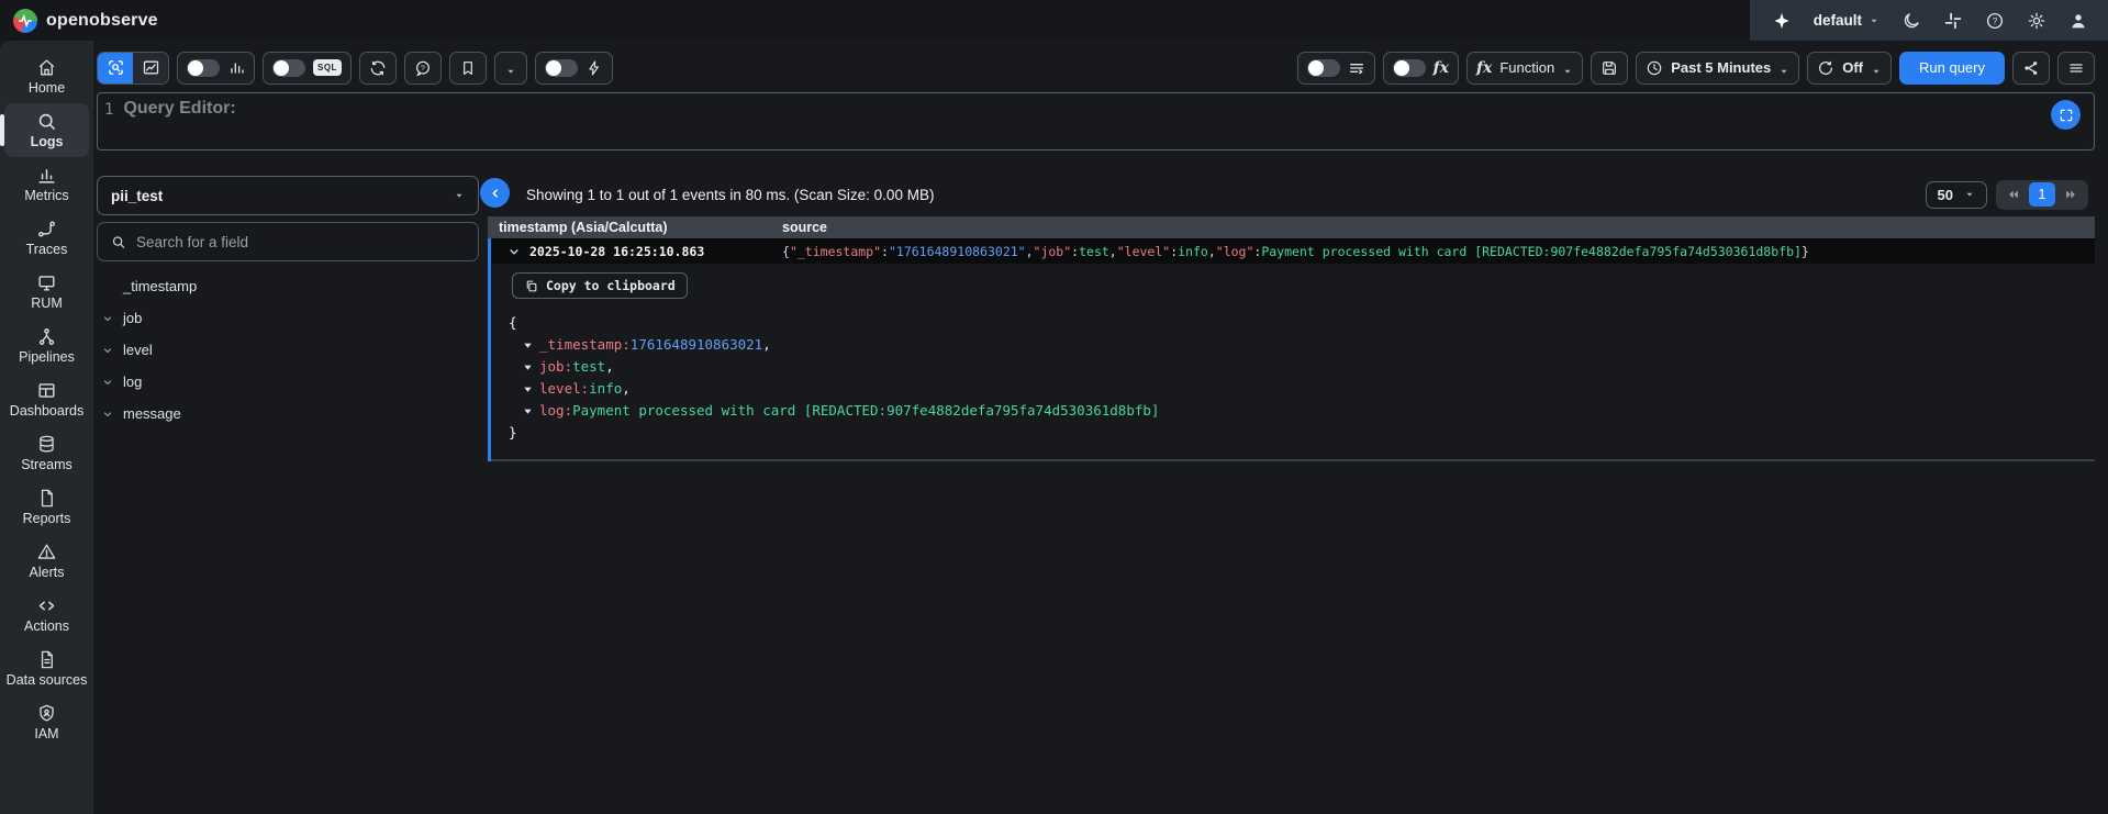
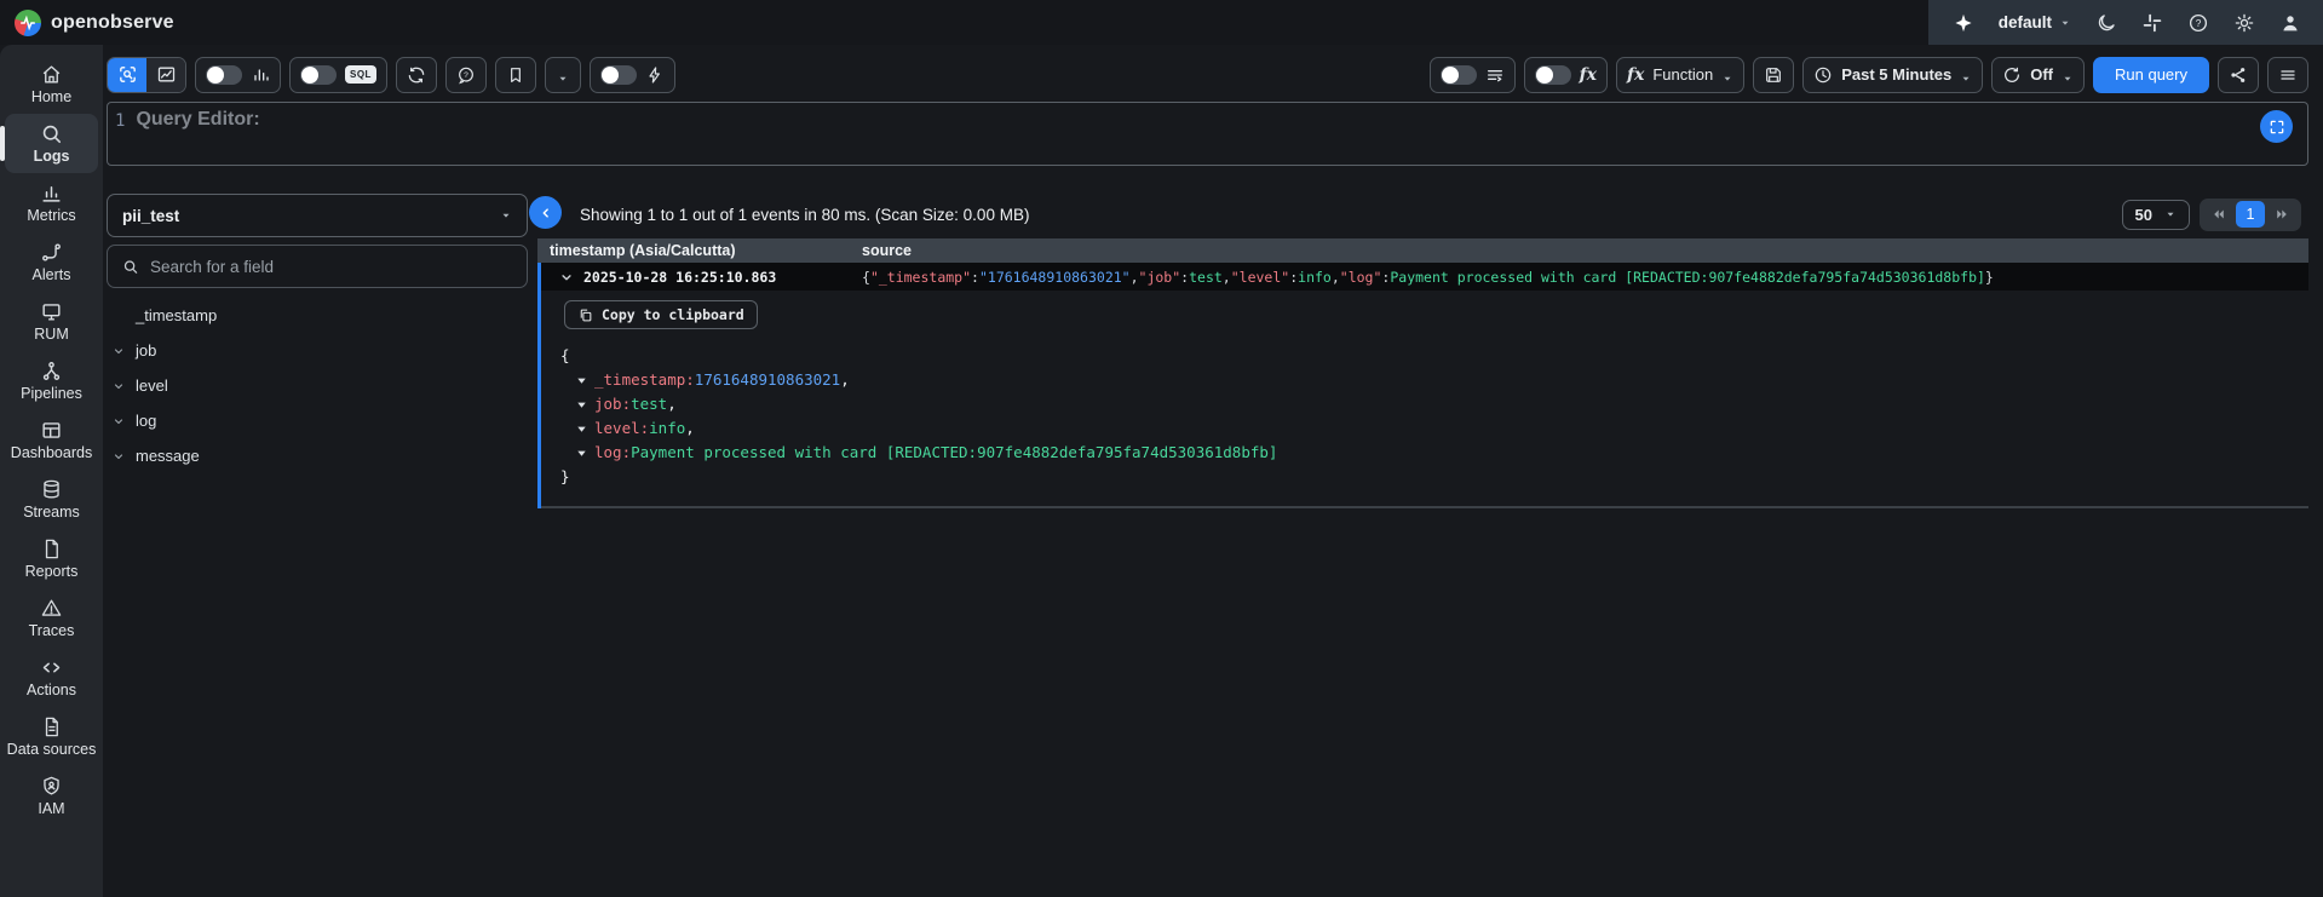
  openobserve
  default
  ?
  Home
  Logs
  Metrics
- Traces
+ Alerts
  RUM
  Pipelines
  Dashboards
  Streams
  Reports
- Alerts
+ Traces
  Actions
  Data sources
  IAM
  SQL
  fx
  fx
  Function
  Past 5 Minutes
  Off
  Run query
  1
  Query Editor:
  pii_test
  Search for a field
  _timestamp
  job
  level
  log
  message
  Showing 1 to 1 out of 1 events in 80 ms. (Scan Size: 0.00 MB)
  50
  1
  timestamp (Asia/Calcutta)
  source
  2025-10-28 16:25:10.863
  {"_timestamp":"1761648910863021","job":test,"level":info,"log":Payment processed with card [REDACTED:907fe4882defa795fa74d530361d8bfb]}
  Copy to clipboard
  {
  _timestamp:
  1761648910863021
  ,
  job:
  test
  ,
  level:
  info
  ,
  log:
  Payment processed with card [REDACTED:907fe4882defa795fa74d530361d8bfb]
  }
